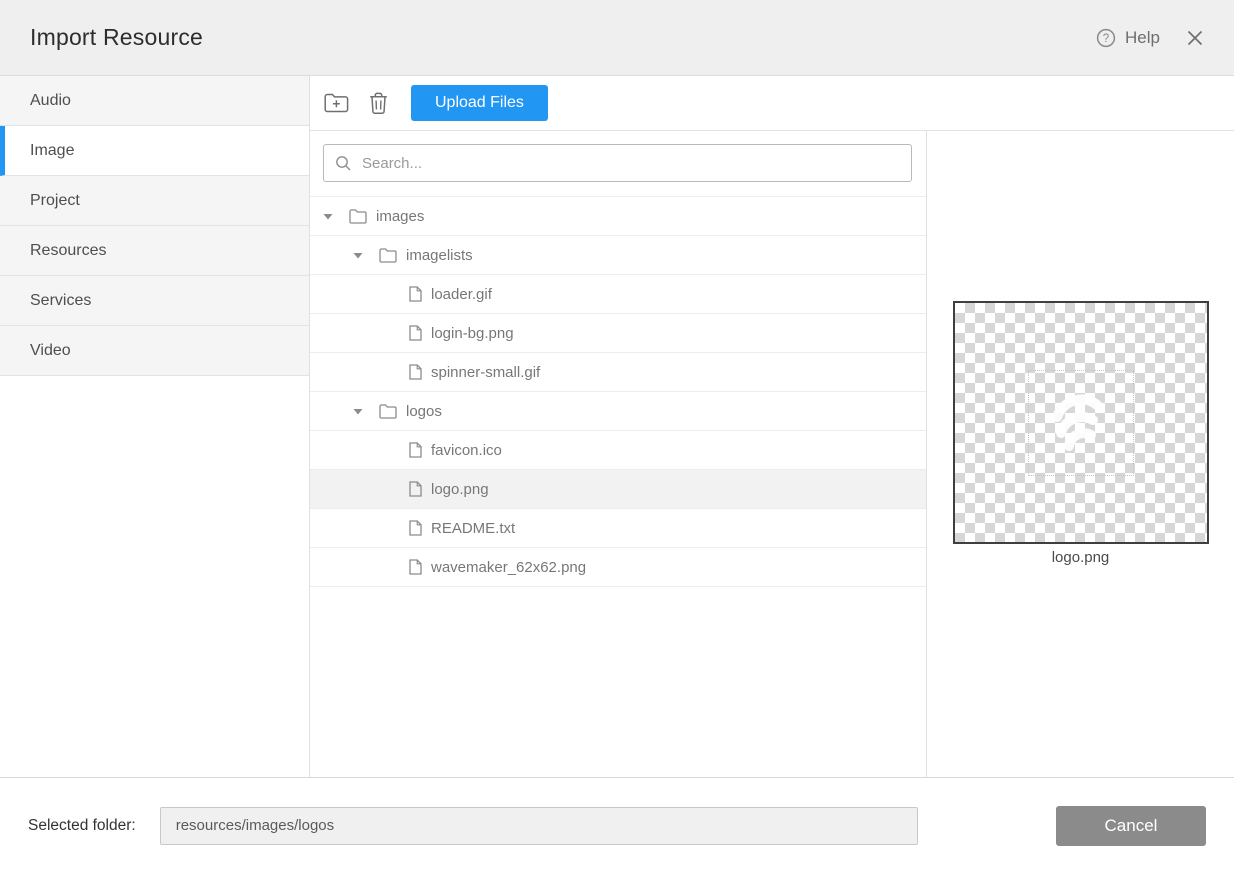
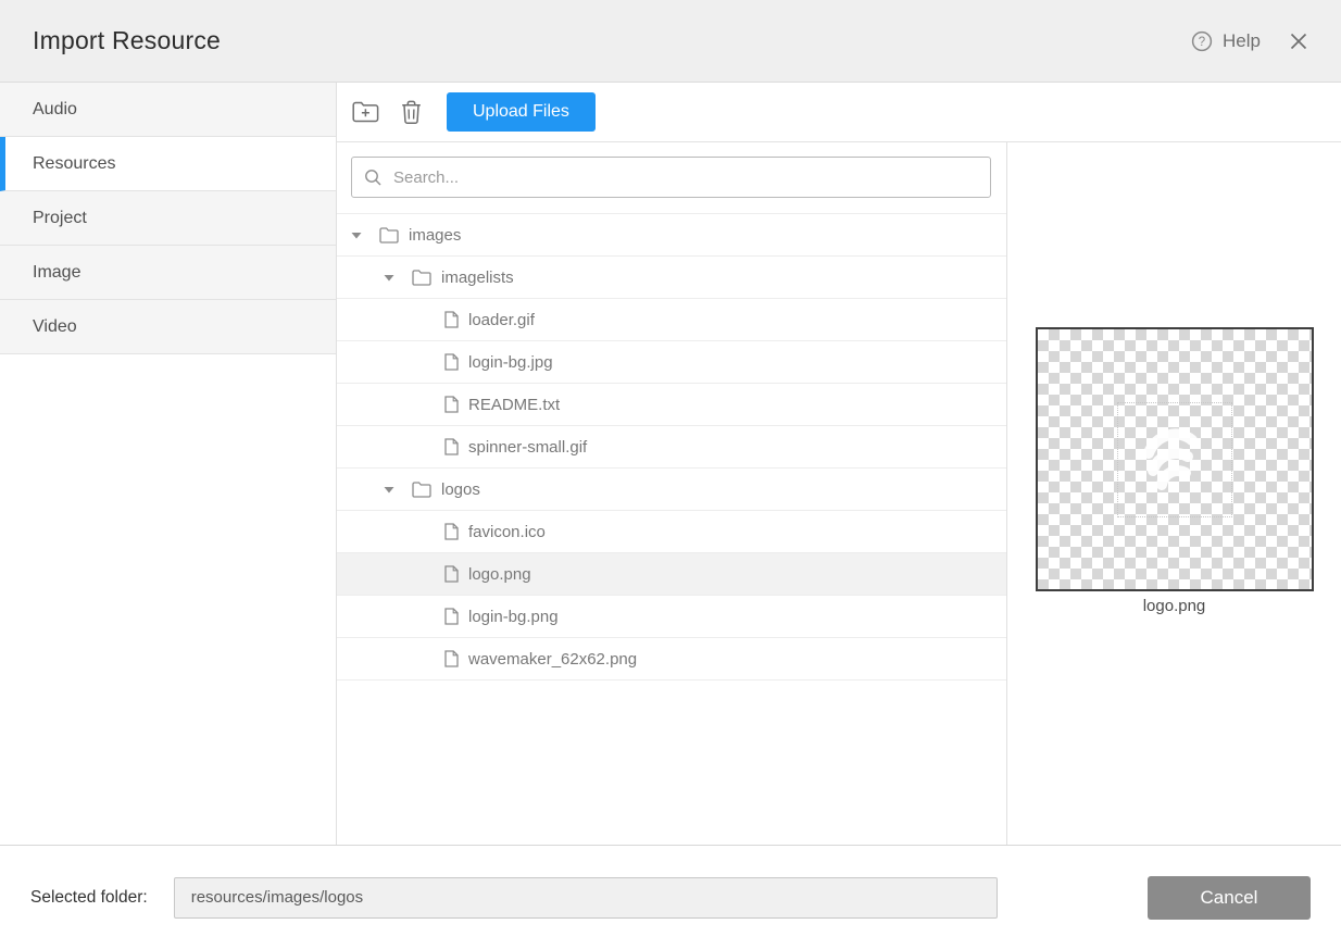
  Import Resource
  ?
  Help
  Audio
- Image
+ Resources
  Project
- Resources
+ Image
- Services
  Video
  Upload Files
  Search...
  images
  imagelists
  loader.gif
+ login-bg.jpg
- login-bg.png
+ README.txt
  spinner-small.gif
  logos
  favicon.ico
  logo.png
- README.txt
+ login-bg.png
  wavemaker_62x62.png
  logo.png
  Selected folder:
  resources/images/logos
  Cancel
